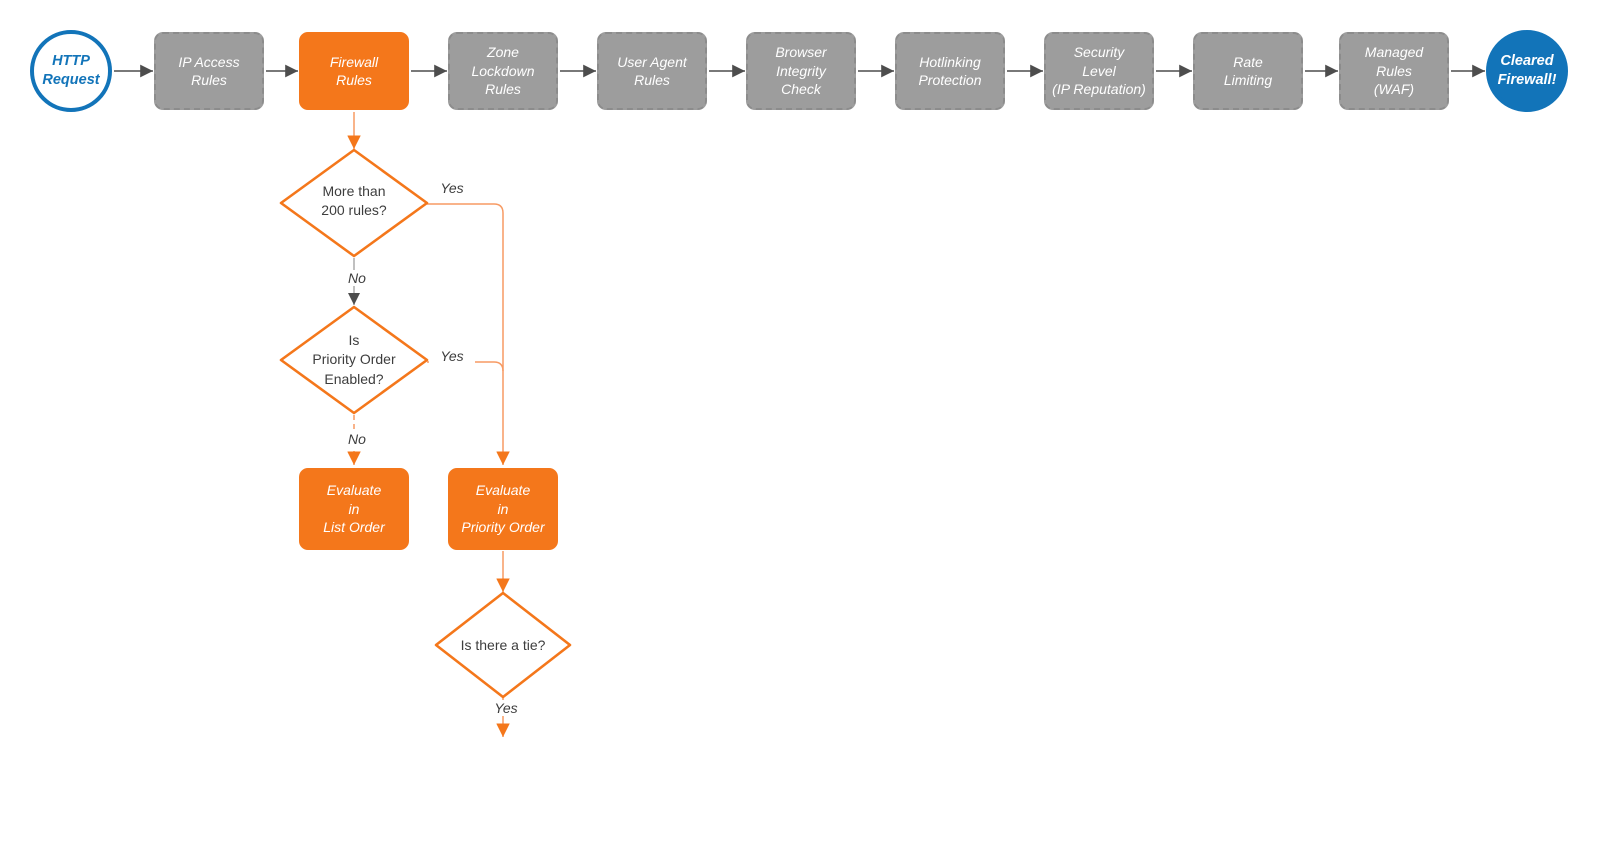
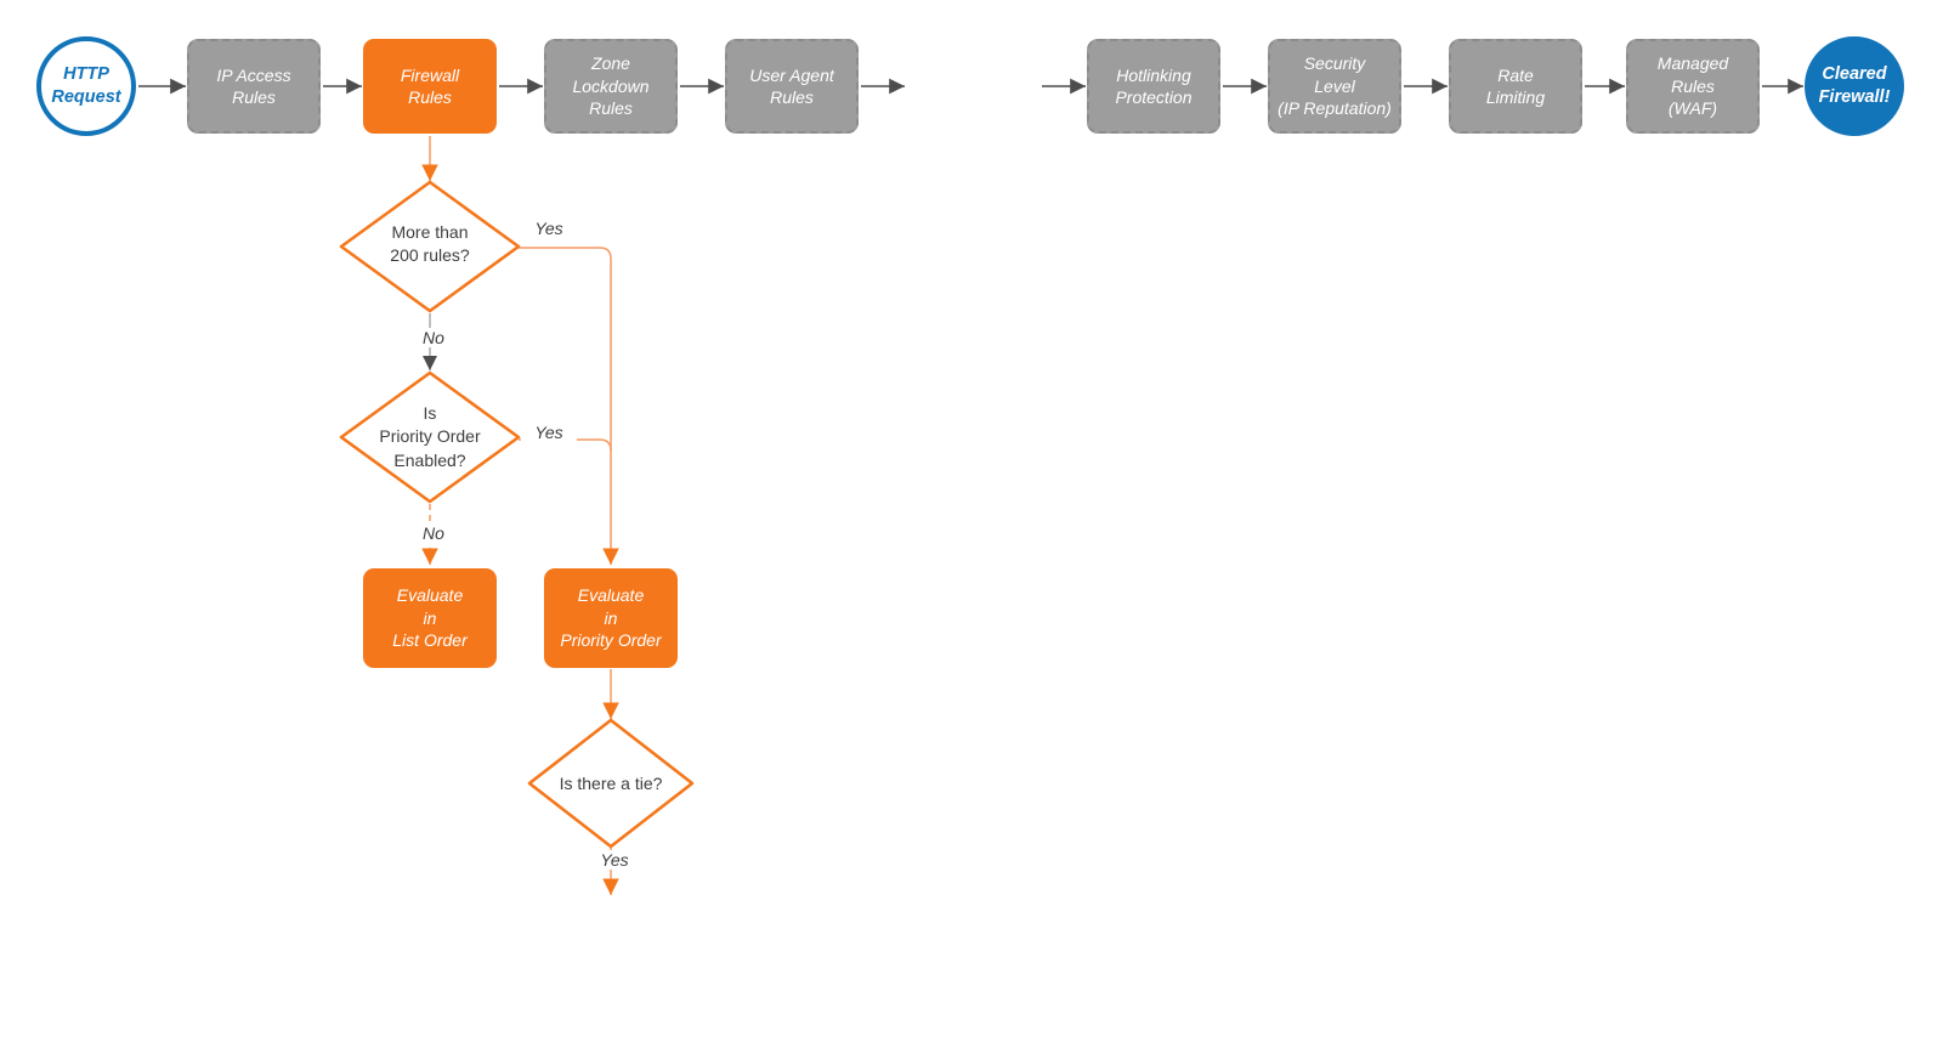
  HTTP
  Request
  IP Access
  Rules
  Firewall
  Rules
  Zone
  Lockdown
  Rules
  User Agent
  Rules
- Browser
- Integrity
- Check
  Hotlinking
  Protection
  Security
  Level
  (IP Reputation)
  Rate
  Limiting
  Managed
  Rules
  (WAF)
  Cleared
  Firewall!
  More than
  200 rules?
  Yes
  No
  Is
  Priority Order
  Enabled?
  Yes
  No
  Evaluate
  in
  List Order
  Evaluate
  in
  Priority Order
  Is there a tie?
  Yes
